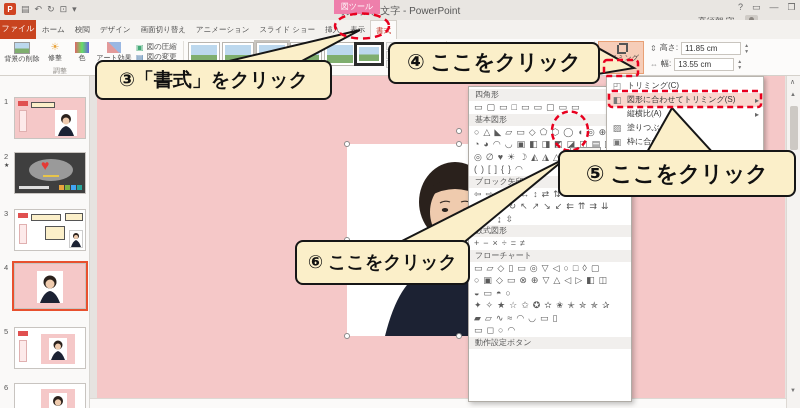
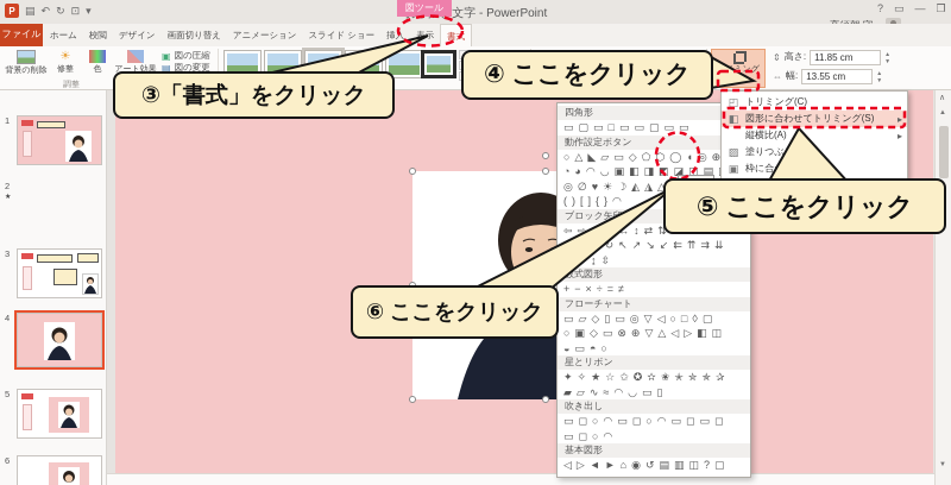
  P
  ▤
  ↶
  ↻
  ⊡
  ▾
  文字 - PowerPoint
  図ツール
  ?
  ▭
  —
  ❐
  ファイル
  ホーム
  校閲
  デザイン
  画面切り替え
  アニメーション
  スライド ショー
  挿入
  表示
  ☀
  ▣
  図の圧縮
  ▤
  図の変更
  ⇕
  高さ:
  11.85 cm
  ⇔
  幅:
  13.55 cm
  1
  2
- ♥
  3
  4
  5
  6
  四角形
  ▭▢▭□▭▭▢▭▭
- 基本図形
+ 動作設定ボタン
  ○△◣▱▭◇⬠⬡◯◖◎⊕
  ◔◕◠◡▣◧◨◩◪◫▤
  ()[]{}◠
  ブロック矢
  ↻↖↗↘↙⇇⇈⇉⇊
  式図形
  +−×÷=≠
  フローチャート
  ▭▱◇▯▭◎▽◁○□◊▢
  ○▣◇▭⊗⊕▽△◁▷◧◫
  ◒▭◓○
+ 星とリボン
  ✦✧★☆✩✪✫✬✭✮✯✰
  ▰▱∿≈◠◡▭▯
+ 吹き出し
+ ▭◻○◠▭◻○◠▭◻▭◻
  ▭◻○◠
- 動作設定ボタン
+ 基本図形
+ ◁▷◄►⌂◉↺▤▥◫?▢
  ◰
  トリミング(C)
  ◧
  図形に合わせてトリミング(S)
  ▸
  縦横比(A)
  ▸
  ▨
  ▣
  ③「書式」をクリック
  ④ ここをクリック
  ⑤ ここをクリック
  ⑥ ここをクリック
